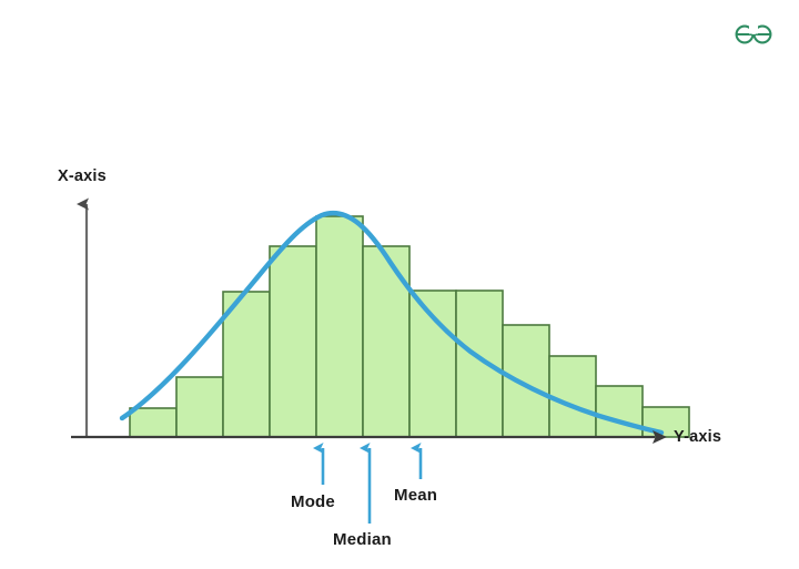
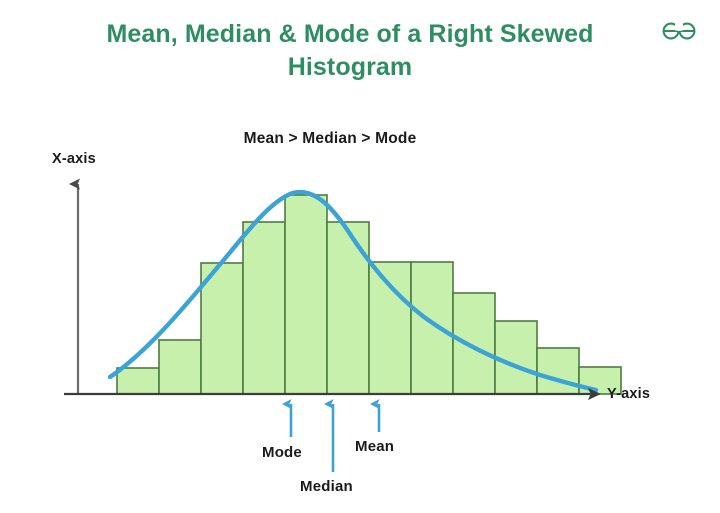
+ Mean, Median & Mode of a Right Skewed
+ Histogram
+ Mean > Median > Mode
  X-axis
  Y-axis
  Mode
  Median
  Mean
